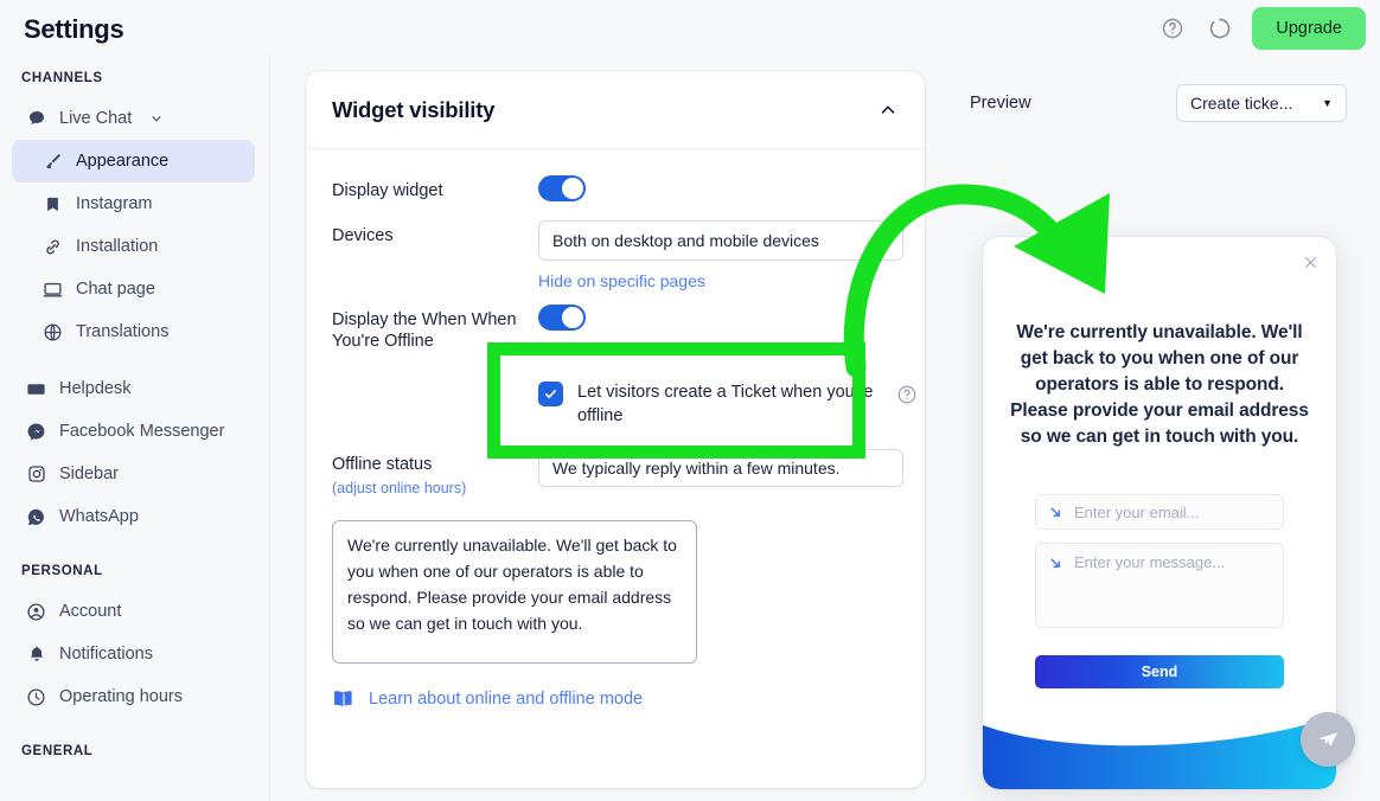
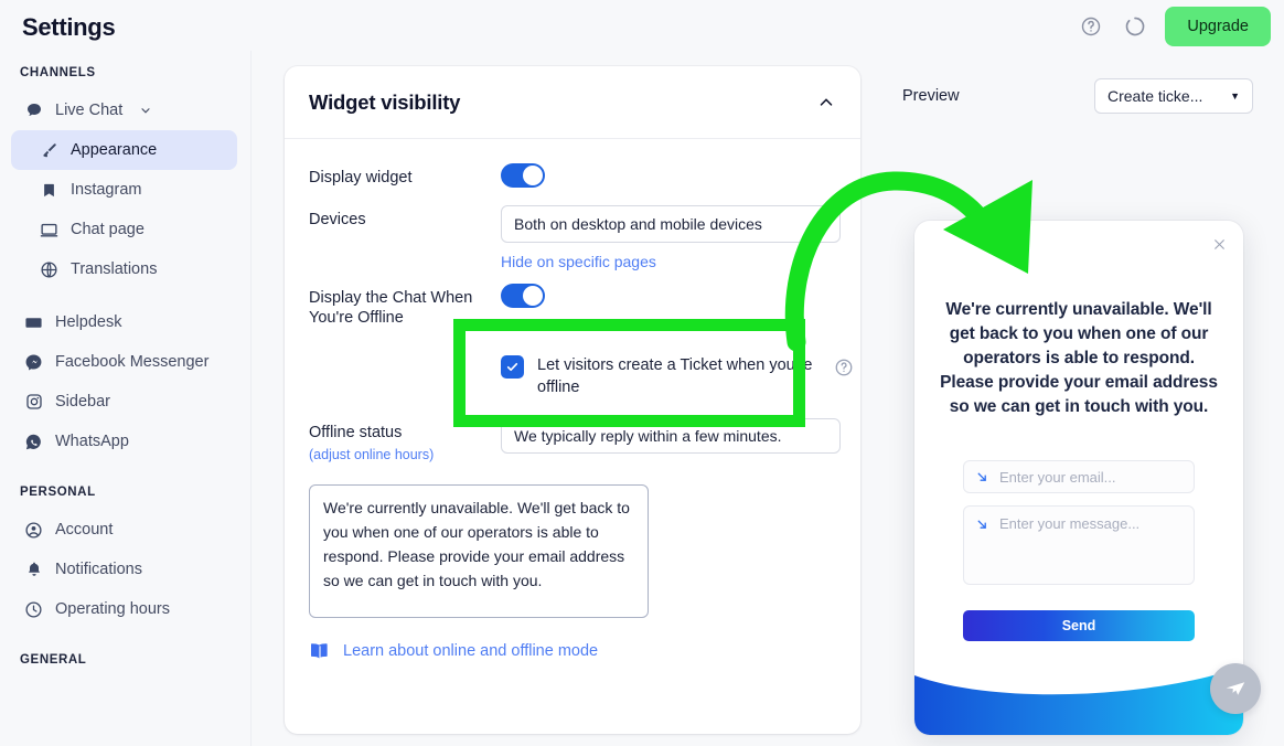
  Settings
  Upgrade
  CHANNELS
  Live Chat
  Appearance
  Instagram
- Installation
  Chat page
  Translations
  Helpdesk
  Facebook Messenger
  Sidebar
  WhatsApp
  PERSONAL
  Account
  Notifications
  Operating hours
  GENERAL
  Widget visibility
  Display widget
  Devices
  Both on desktop and mobile devices
  Hide on specific pages
- Display the When When You're Offline
+ Display the Chat When You're Offline
  Let visitors create a Ticket when you're offline
  Offline status
  (adjust online hours)
  We typically reply within a few minutes.
  We're currently unavailable. We'll get back to you when one of our operators is able to respond. Please provide your email address so we can get in touch with you.
  Learn about online and offline mode
  Preview
  Create ticke...
  ▼
  We're currently unavailable. We'll get back to you when one of our operators is able to respond. Please provide your email address so we can get in touch with you.
  Enter your email...
  Enter your message...
  Send
